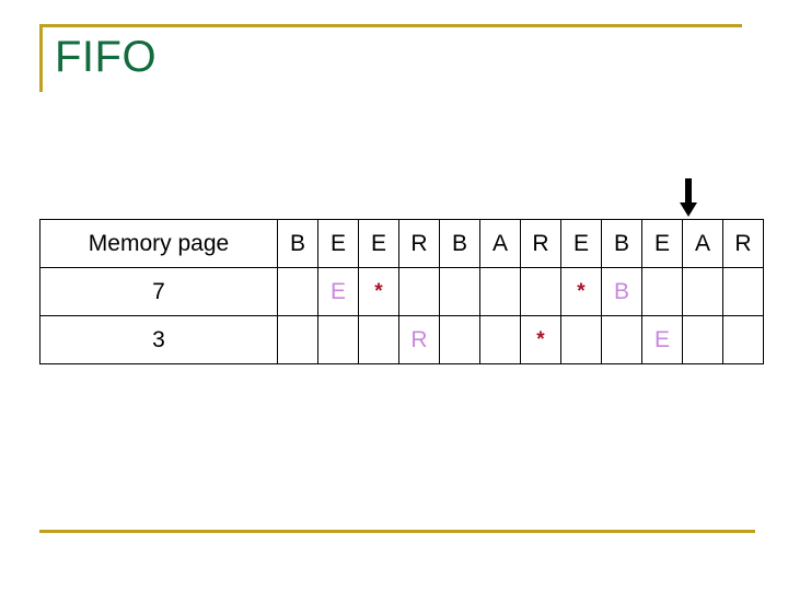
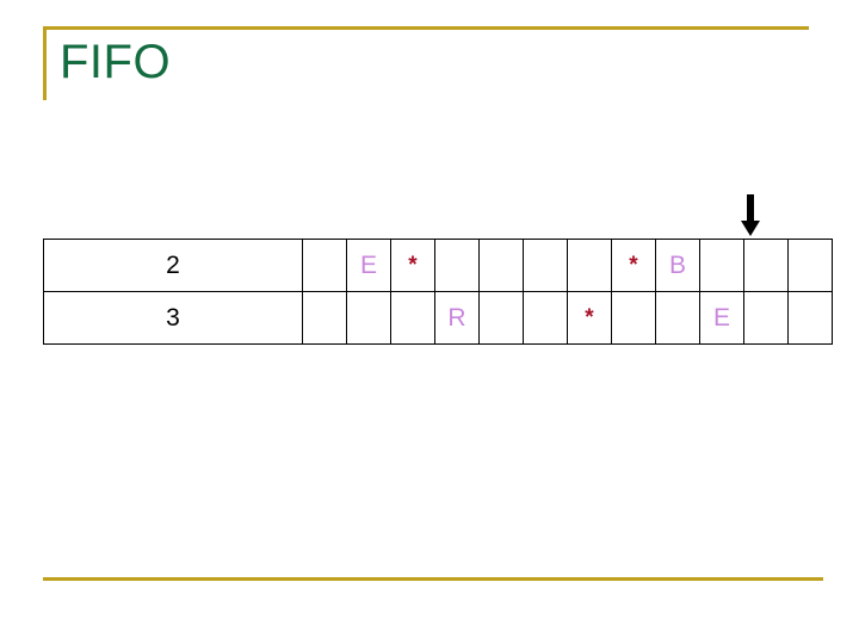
  FIFO
- Memory page	B	E	E	R	B	A	R	E	B	E	A	R
- 7		E	*					*	B
+ 2		E	*					*	B
  3				R			*			E
